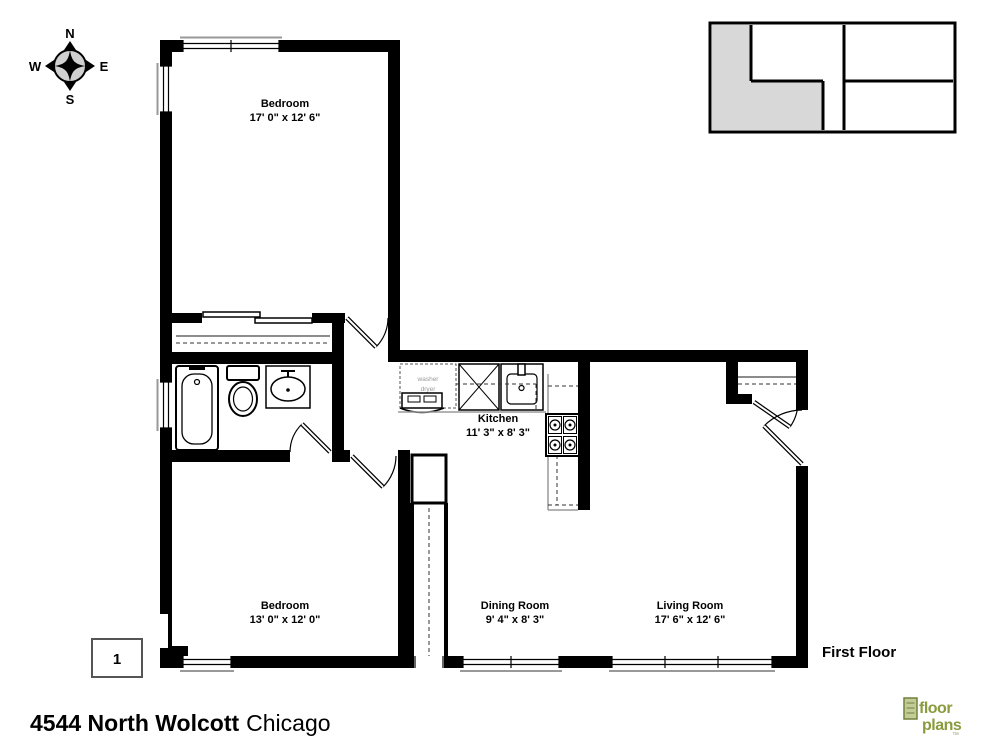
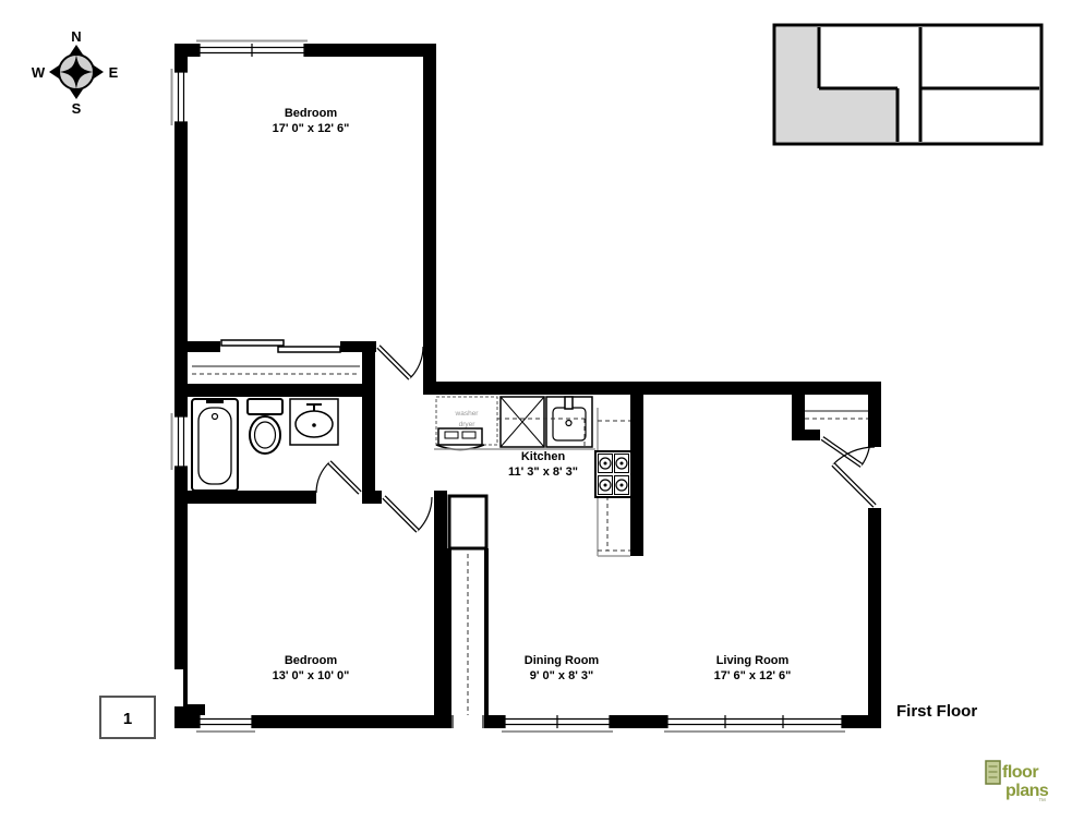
  N
  S
  W
  E
  Bedroom
  17' 0" x 12' 6"
  Kitchen
  11' 3" x 8' 3"
  Bedroom
- 13' 0" x 12' 0"
+ 13' 0" x 10' 0"
  Dining Room
- 9' 4" x 8' 3"
+ 9' 0" x 8' 3"
  Living Room
  17' 6" x 12' 6"
  First Floor
  1
- 4544 North Wolcott Chicago
  floor
  plans
